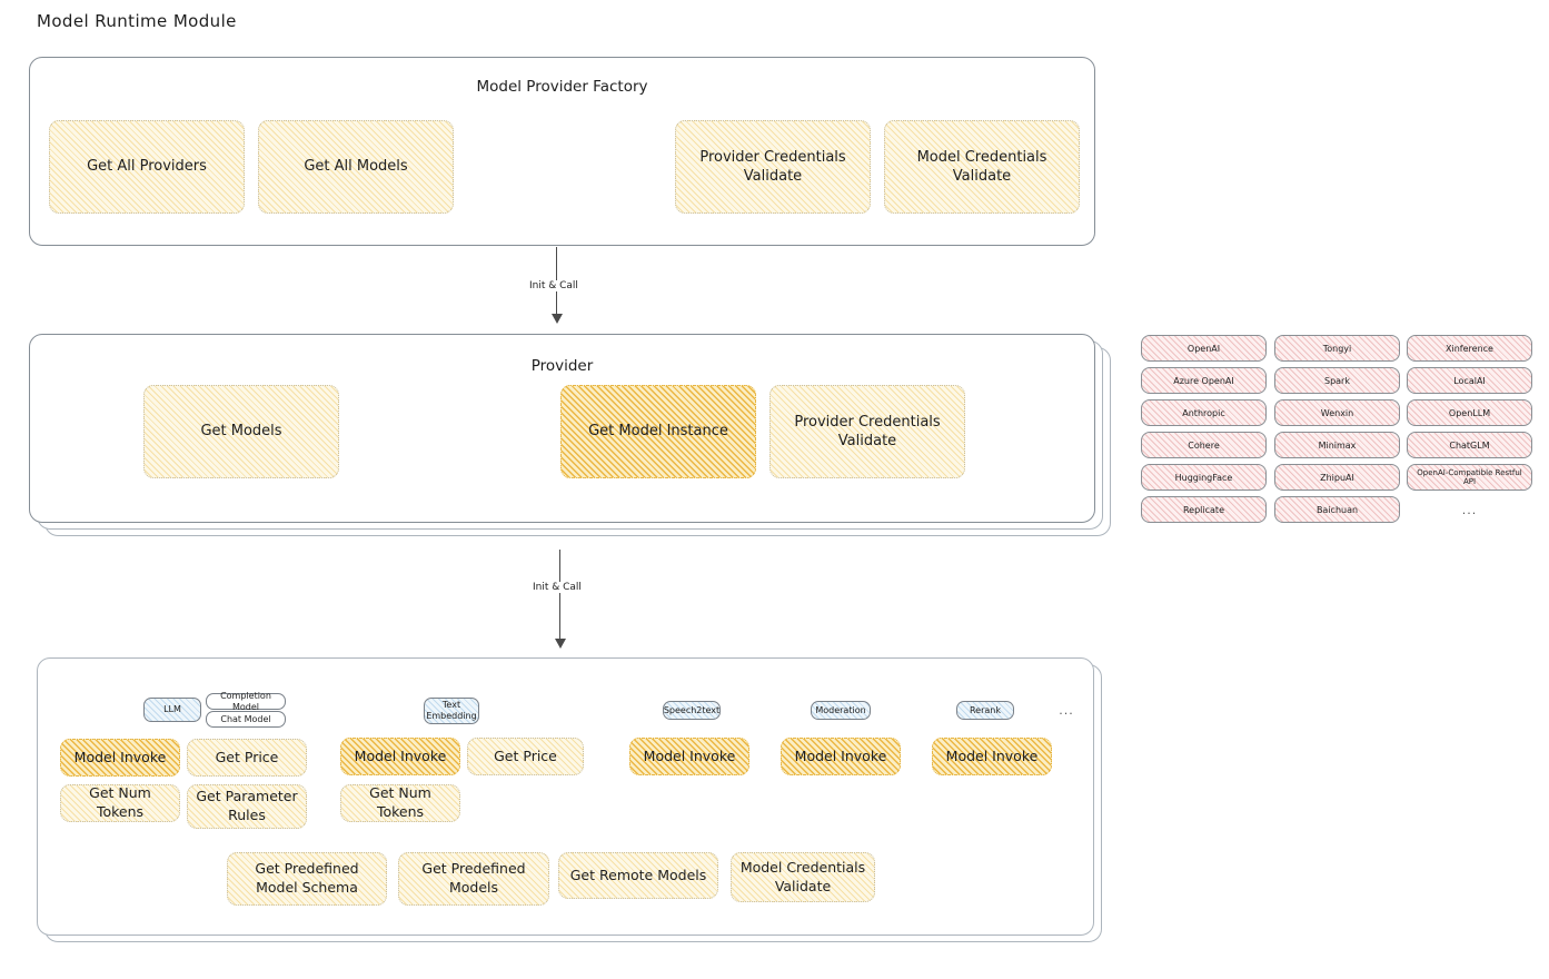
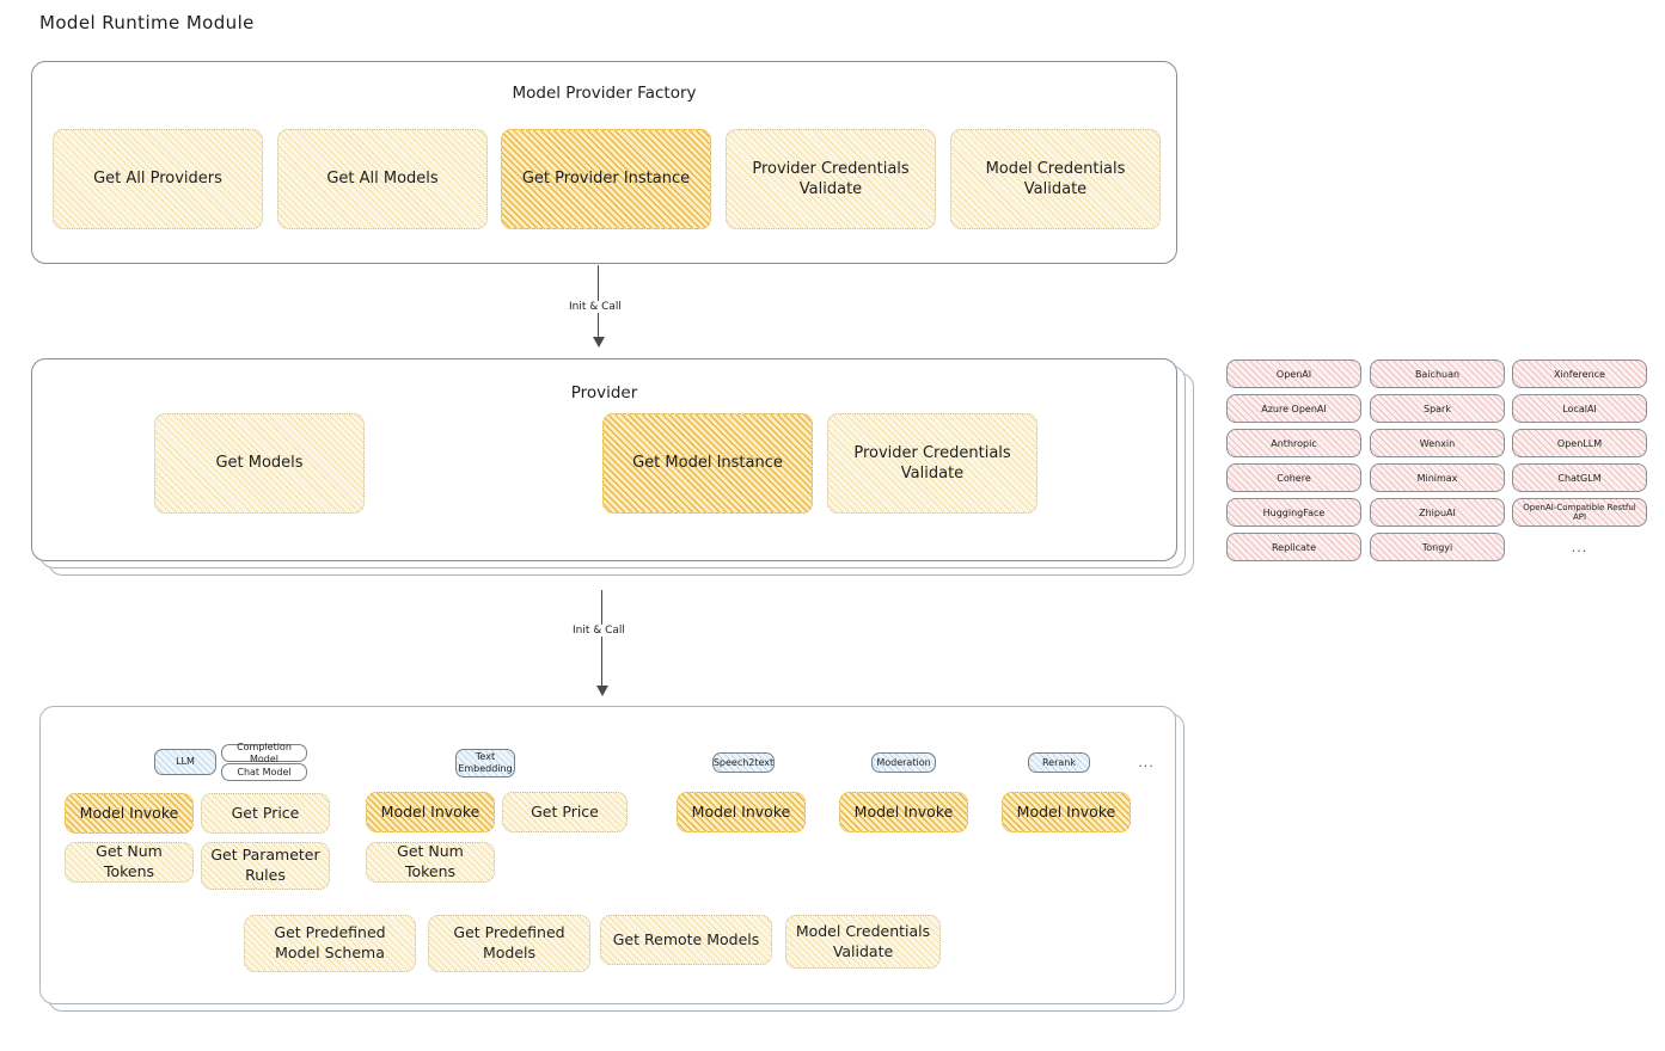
  Model Runtime Module
  Model Provider Factory
  Get All Providers
  Get All Models
+ Get Provider Instance
  Provider Credentials Validate
  Model Credentials Validate
  Init & Call
  Provider
  Get Models
  Get Model Instance
  Provider Credentials Validate
  OpenAI
  Azure OpenAI
  Anthropic
  Cohere
  HuggingFace
  Replicate
- Tongyi
+ Baichuan
  Spark
  Wenxin
  Minimax
  ZhipuAI
- Baichuan
+ Tongyi
  Xinference
  LocalAI
  OpenLLM
  ChatGLM
  OpenAI-Compatible Restful API
  ...
  Init & Call
  LLM
  Completion Model
  Chat Model
  Model Invoke
  Get Price
  Get Num Tokens
  Get Parameter Rules
  Text Embedding
  Model Invoke
  Get Price
  Get Num Tokens
  Speech2text
  Model Invoke
  Moderation
  Model Invoke
  Rerank
  Model Invoke
  ...
  Get Predefined Model Schema
  Get Predefined Models
  Get Remote Models
  Model Credentials Validate
